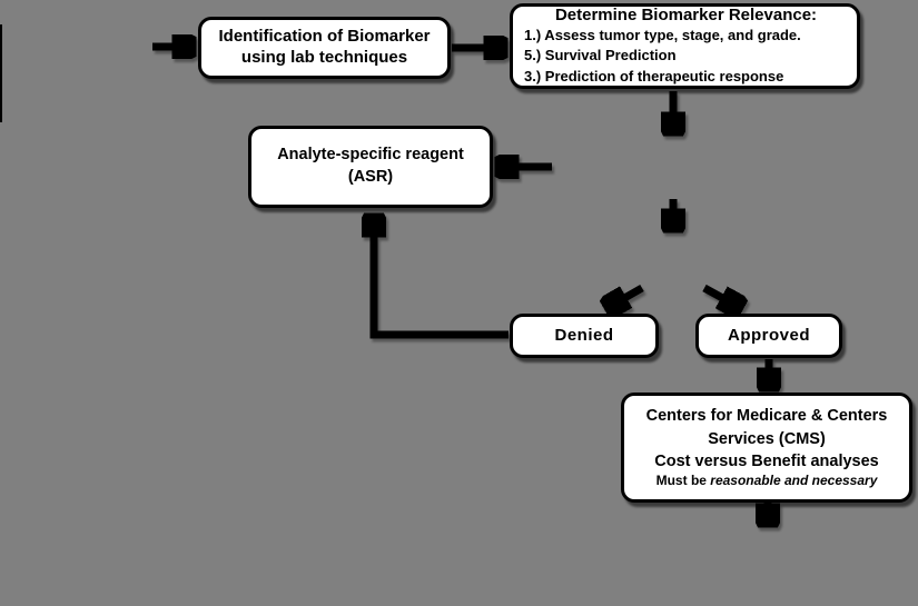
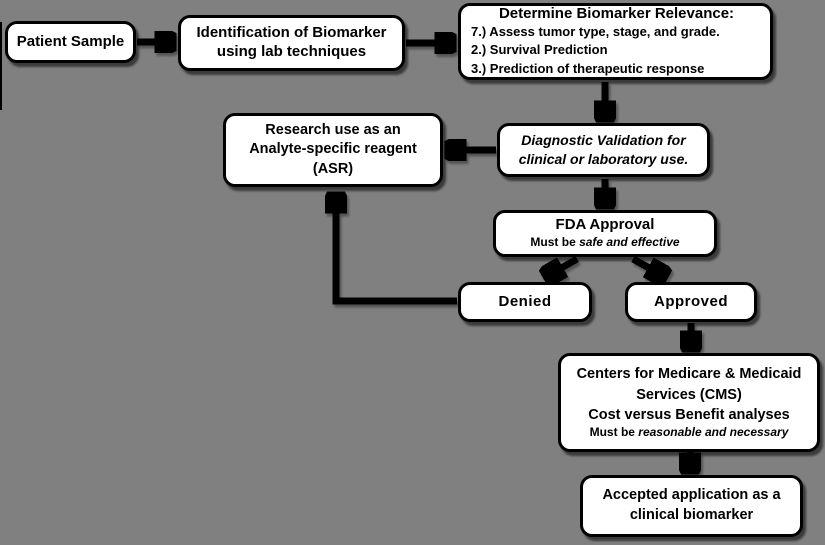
+ Patient Sample
  Identification of Biomarker
  using lab techniques
  Determine Biomarker Relevance:
- 1.) Assess tumor type, stage, and grade.
+ 7.) Assess tumor type, stage, and grade.
- 5.) Survival Prediction
+ 2.) Survival Prediction
  3.) Prediction of therapeutic response
+ Research use as an
  Analyte-specific reagent
  (ASR)
+ Diagnostic Validation for
+ clinical or laboratory use.
+ FDA Approval
+ Must be safe and effective
  Denied
  Approved
- Centers for Medicare & Centers
+ Centers for Medicare & Medicaid
  Services (CMS)
  Cost versus Benefit analyses
  Must be reasonable and necessary
+ Accepted application as a
+ clinical biomarker
